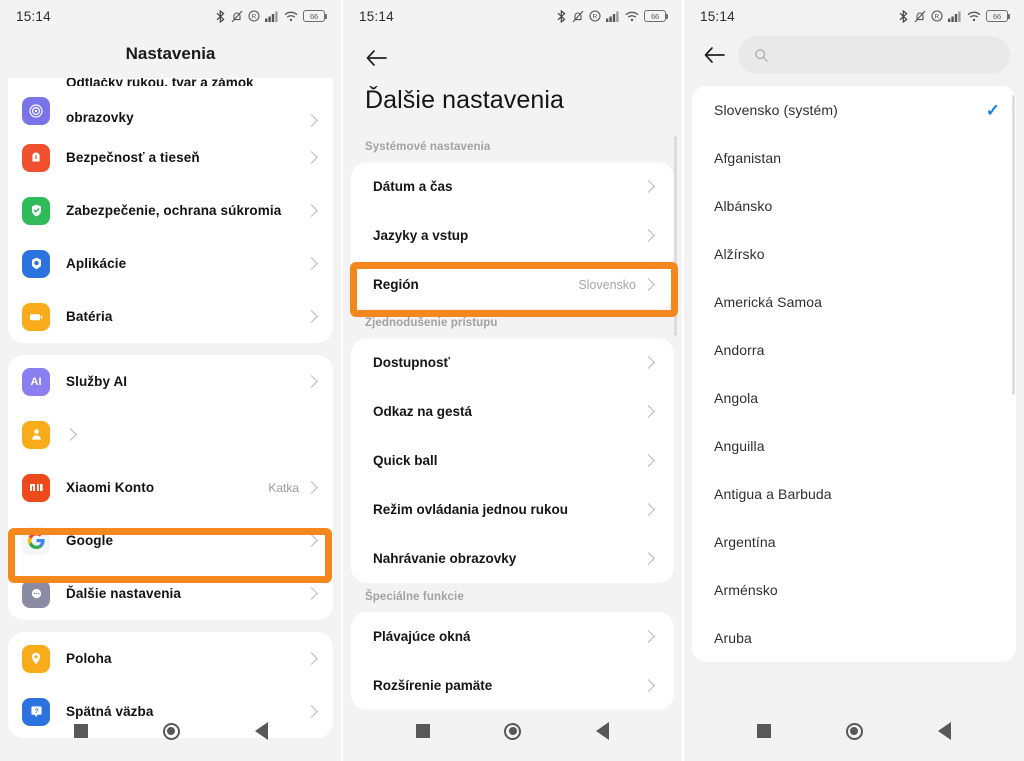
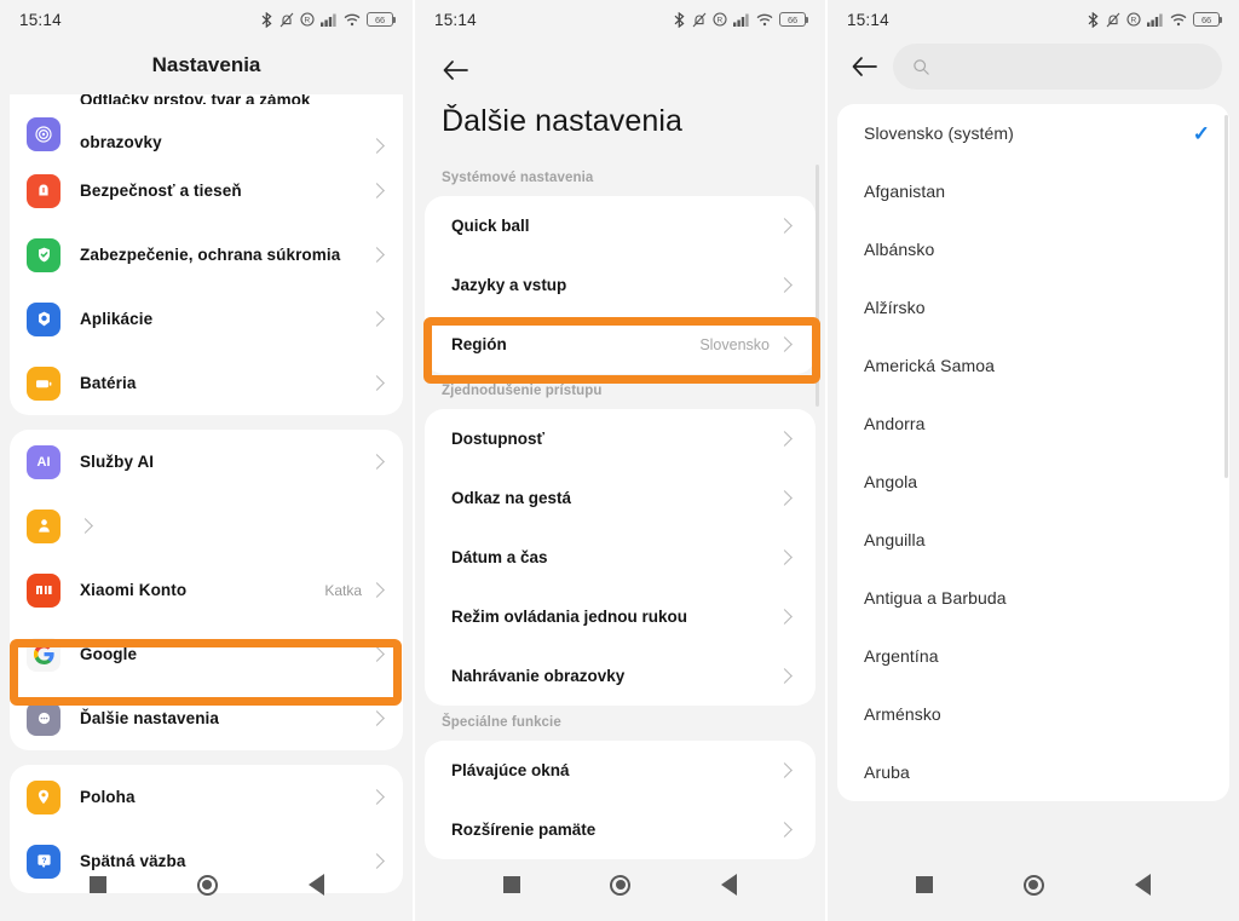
  15:14
  66
  Nastavenia
- Odtlačky rukou, tvar a zámok
+ Odtlačky prstov, tvar a zámok
  obrazovky
  Bezpečnosť a tieseň
  Zabezpečenie, ochrana súkromia
  Aplikácie
  Batéria
  AI
  Služby AI
  Xiaomi Konto
  Katka
  Google
  Ďalšie nastavenia
  Poloha
  Spätná väzba
  15:14
  66
  Ďalšie nastavenia
  Systémové nastavenia
- Dátum a čas
+ Quick ball
  Jazyky a vstup
  Región
  Slovensko
  Zjednodušenie prístupu
  Dostupnosť
  Odkaz na gestá
- Quick ball
+ Dátum a čas
  Režim ovládania jednou rukou
  Nahrávanie obrazovky
  Špeciálne funkcie
  Plávajúce okná
  Rozšírenie pamäte
  15:14
  66
  Slovensko (systém)
  ✓
  Afganistan
  Albánsko
  Alžírsko
  Americká Samoa
  Andorra
  Angola
  Anguilla
  Antigua a Barbuda
  Argentína
  Arménsko
  Aruba
